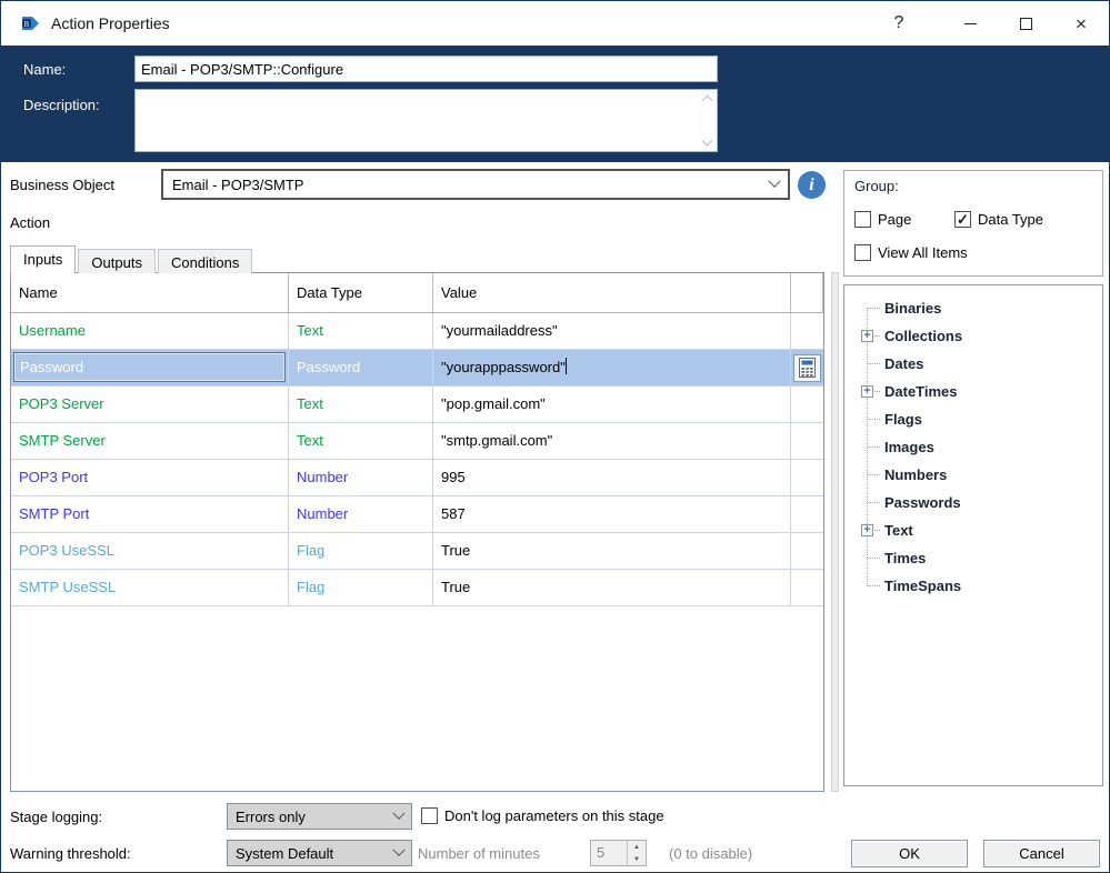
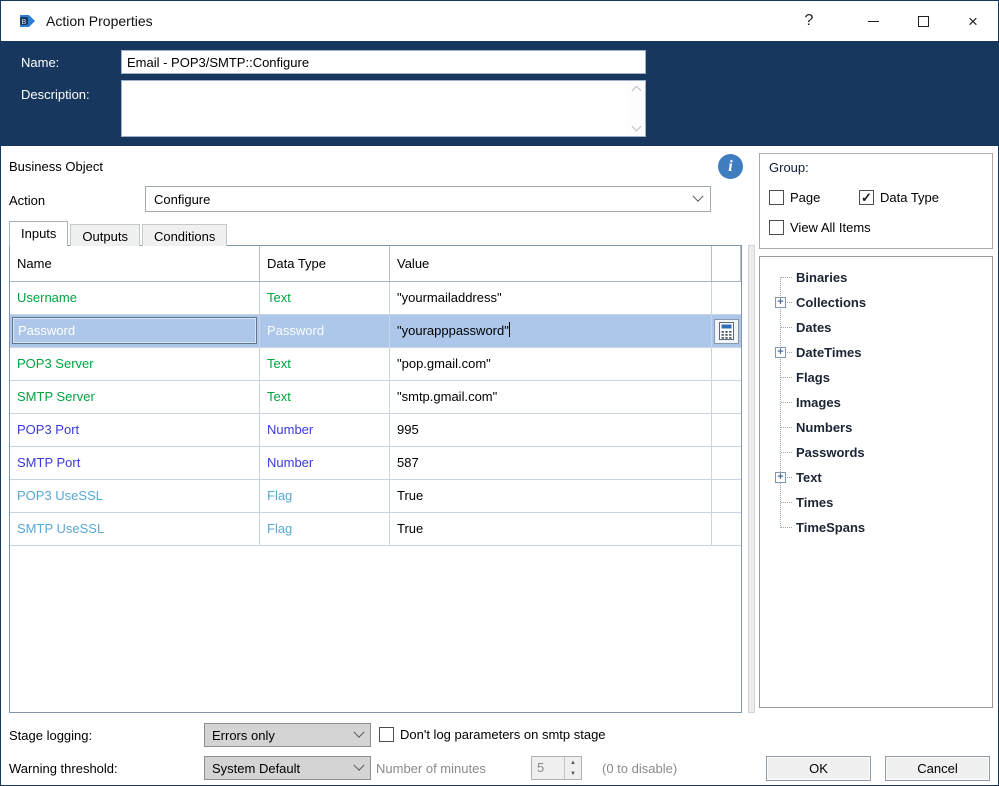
  Action Properties
  ?
  ×
  Name:
  Email - POP3/SMTP::Configure
  Description:
  Business Object
- Email - POP3/SMTP
  i
  Action
+ Configure
  Inputs
  Outputs
  Conditions
  Name
  Data Type
  Value
  Username
  Text
  "yourmailaddress"
  Password
  Password
  "yourapppassword"
  POP3 Server
  Text
  "pop.gmail.com"
  SMTP Server
  Text
  "smtp.gmail.com"
  POP3 Port
  Number
  995
  SMTP Port
  Number
  587
  POP3 UseSSL
  Flag
  True
  SMTP UseSSL
  Flag
  True
  Group:
  Page
  ✓
  Data Type
  View All Items
  Binaries
  +
  Collections
  Dates
  +
  DateTimes
  Flags
  Images
  Numbers
  Passwords
  +
  Text
  Times
  TimeSpans
  Stage logging:
  Errors only
- Don't log parameters on this stage
+ Don't log parameters on smtp stage
  Warning threshold:
  System Default
  Number of minutes
  5
  (0 to disable)
  OK
  Cancel
